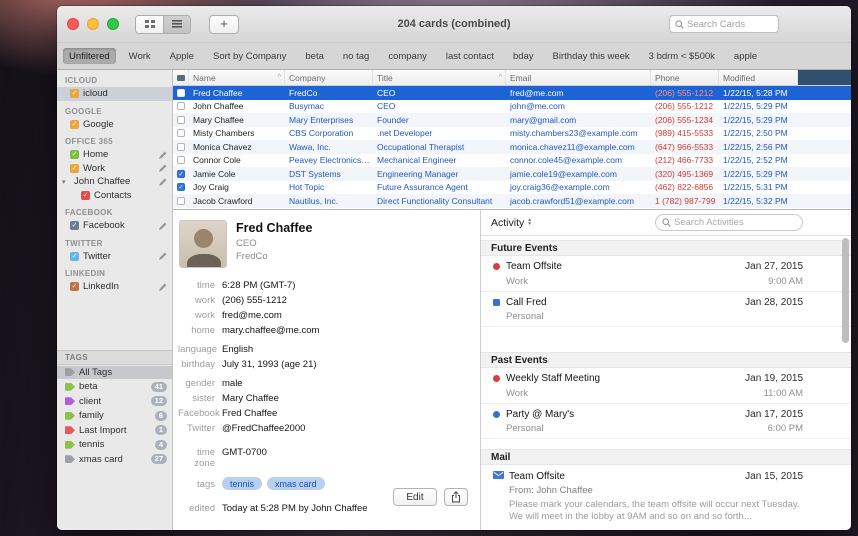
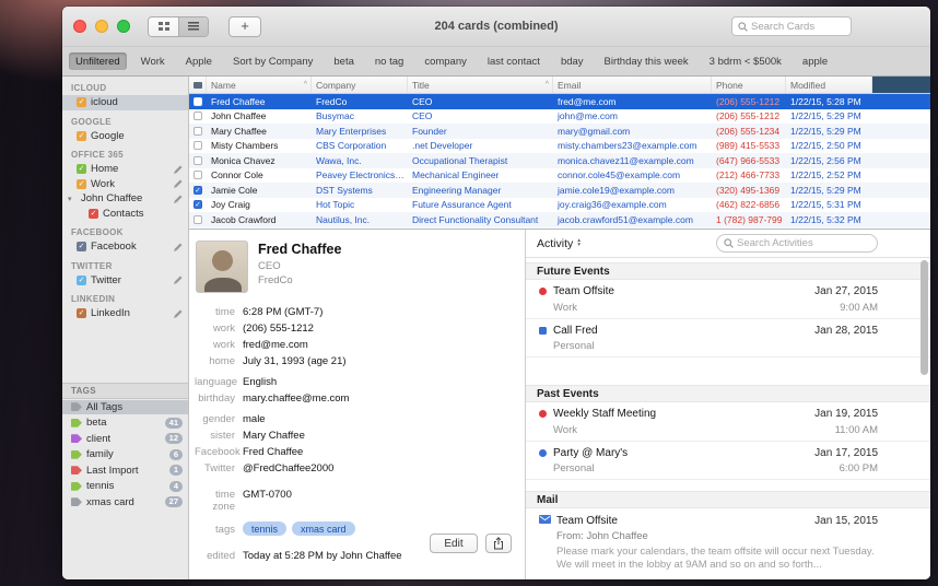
  +
  204 cards (combined)
  Search Cards
  Unfiltered
  Work
  Apple
  Sort by Company
  beta
  no tag
  company
  last contact
  bday
  Birthday this week
  3 bdrm < $500k
  apple
  ICLOUD
  icloud
  GOOGLE
  Google
  OFFICE 365
  Home
  Work
  John Chaffee
  Contacts
  FACEBOOK
  Facebook
  TWITTER
  Twitter
  LINKEDIN
  LinkedIn
  TAGS
  All Tags
  beta
  41
  client
  12
  family
  6
  Last Import
  1
  tennis
  4
  xmas card
  27
  Name
  Company
  Title
  Email
  Phone
  Modified
  Fred Chaffee
  FredCo
  CEO
  fred@me.com
  (206) 555-1212
  1/22/15, 5:28 PM
  John Chaffee
  Busymac
  CEO
  john@me.com
  (206) 555-1212
  1/22/15, 5:29 PM
  Mary Chaffee
  Mary Enterprises
  Founder
  mary@gmail.com
  (206) 555-1234
  1/22/15, 5:29 PM
  Misty Chambers
  CBS Corporation
  .net Developer
  misty.chambers23@example.com
  (989) 415-5533
  1/22/15, 2:50 PM
  Monica Chavez
  Wawa, Inc.
  Occupational Therapist
  monica.chavez11@example.com
  (647) 966-5533
  1/22/15, 2:56 PM
  Connor Cole
  Peavey Electronics Co
  Mechanical Engineer
  connor.cole45@example.com
  (212) 466-7733
  1/22/15, 2:52 PM
  Jamie Cole
  DST Systems
  Engineering Manager
  jamie.cole19@example.com
  (320) 495-1369
  1/22/15, 5:29 PM
  Joy Craig
  Hot Topic
  Future Assurance Agent
  joy.craig36@example.com
  (462) 822-6856
  1/22/15, 5:31 PM
  Jacob Crawford
  Nautilus, Inc.
  Direct Functionality Consultant
  jacob.crawford51@example.com
  1 (782) 987-799
  1/22/15, 5:32 PM
  Fred Chaffee
  CEO
  FredCo
  time
  6:28 PM (GMT-7)
  work
  (206) 555-1212
  work
  fred@me.com
  home
- mary.chaffee@me.com
+ July 31, 1993 (age 21)
  language
  English
  birthday
- July 31, 1993 (age 21)
+ mary.chaffee@me.com
  gender
  male
  sister
  Mary Chaffee
  Facebook
  Fred Chaffee
  Twitter
  @FredChaffee2000
  time zone
  GMT-0700
  tags
  tennis xmas card
  edited
  Today at 5:28 PM by John Chaffee
  Edit
  Activity
  Search Activities
  Future Events
  Team Offsite
  Jan 27, 2015
  Work
  9:00 AM
  Call Fred
  Jan 28, 2015
  Personal
  Past Events
  Weekly Staff Meeting
  Jan 19, 2015
  Work
  11:00 AM
  Party @ Mary's
  Jan 17, 2015
  Personal
  6:00 PM
  Mail
  Team Offsite
  Jan 15, 2015
  From: John Chaffee
  Please mark your calendars, the team offsite will occur next Tuesday. We will meet in the lobby at 9AM and so on and so forth...
